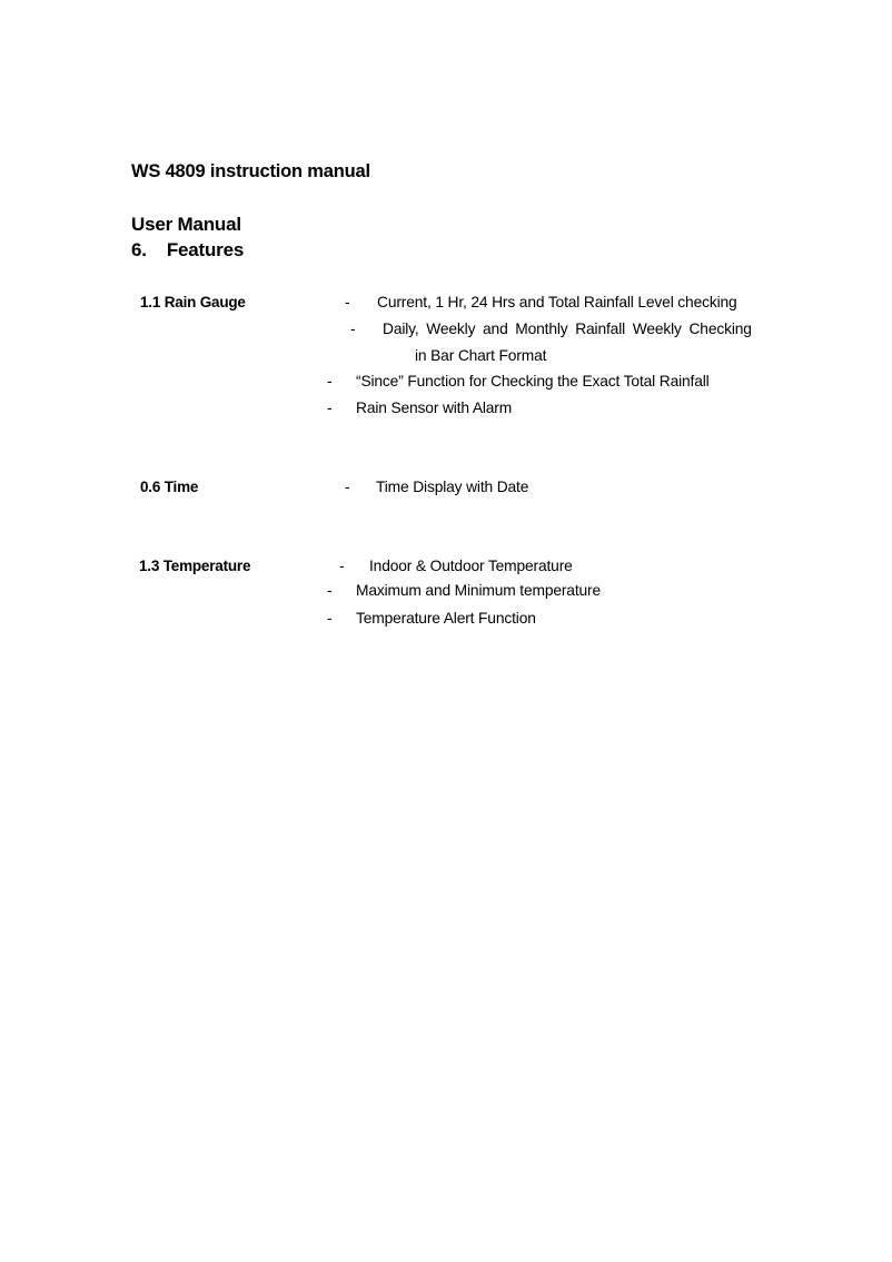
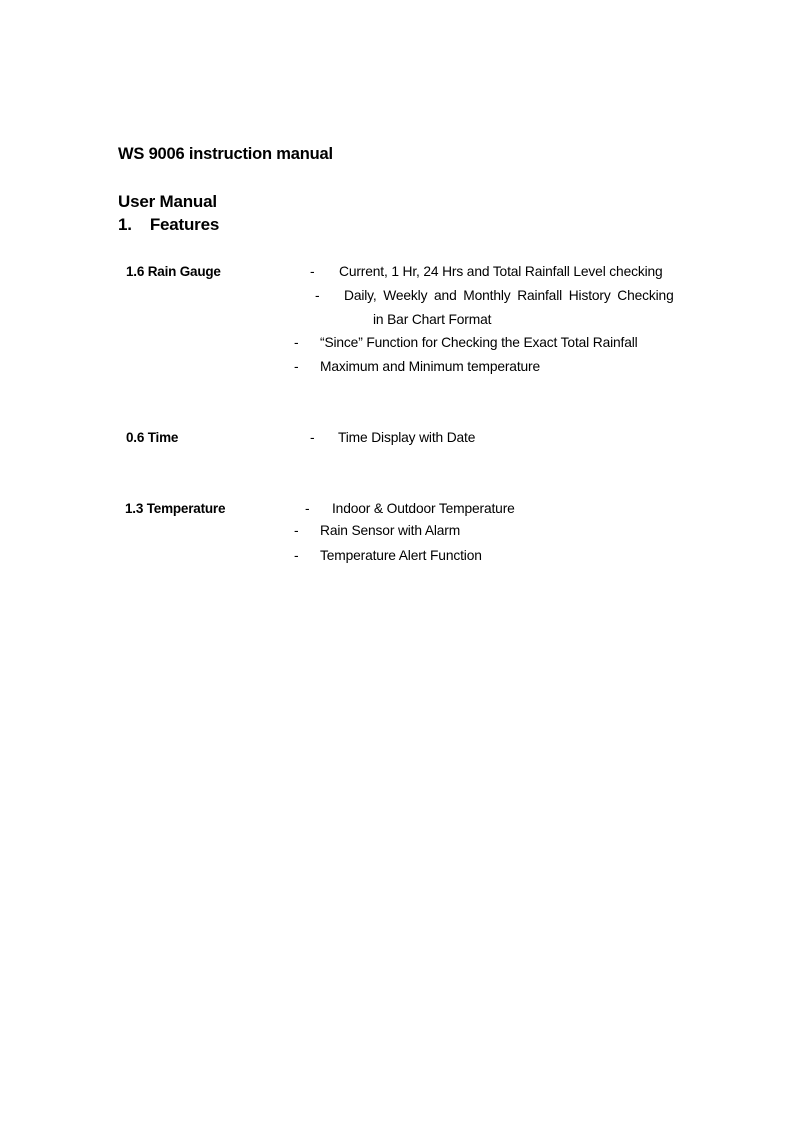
- WS 4809 instruction manual
+ WS 9006 instruction manual
  User Manual
- 6. Features
+ 1. Features
- 1.1 Rain Gauge
+ 1.6 Rain Gauge
  -
  Current, 1 Hr, 24 Hrs and Total Rainfall Level checking
  -
- Daily, Weekly and Monthly Rainfall Weekly Checking
+ Daily, Weekly and Monthly Rainfall History Checking
  in Bar Chart Format
  -
  “Since” Function for Checking the Exact Total Rainfall
  -
- Rain Sensor with Alarm
+ Maximum and Minimum temperature
  0.6 Time
  -
  Time Display with Date
  1.3 Temperature
  -
  Indoor & Outdoor Temperature
  -
- Maximum and Minimum temperature
+ Rain Sensor with Alarm
  -
  Temperature Alert Function
